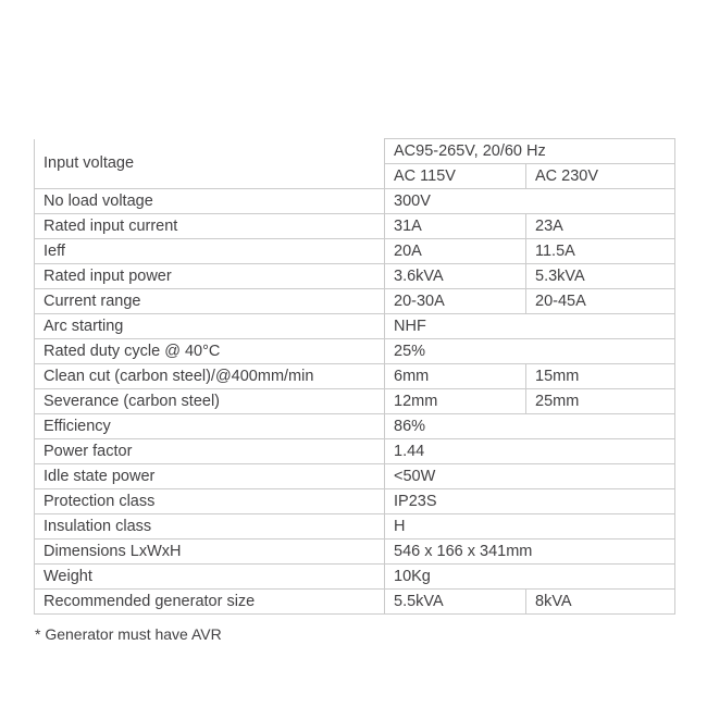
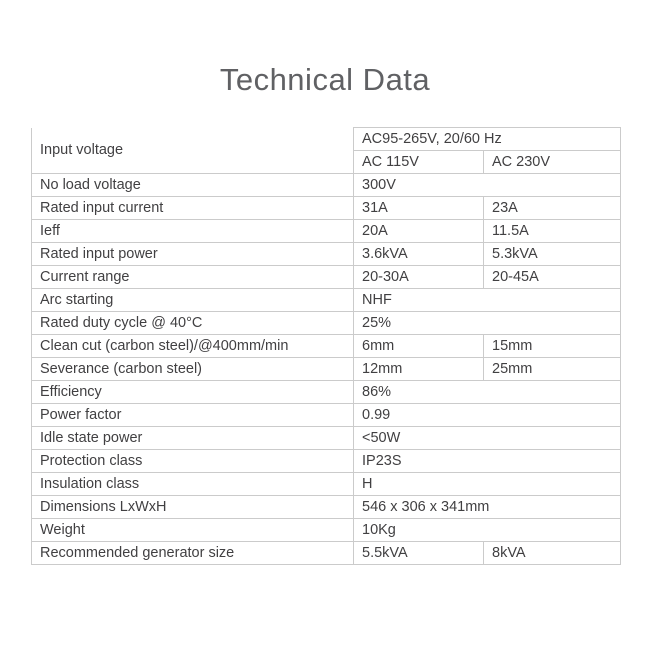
+ Technical Data
  Input voltage	AC95-265V, 20/60 Hz
  AC 115V	AC 230V
  No load voltage	300V
  Rated input current	31A	23A
  Ieff	20A	11.5A
  Rated input power	3.6kVA	5.3kVA
  Current range	20-30A	20-45A
  Arc starting	NHF
  Rated duty cycle @ 40°C	25%
  Clean cut (carbon steel)/@400mm/min	6mm	15mm
  Severance (carbon steel)	12mm	25mm
  Efficiency	86%
- Power factor	1.44
+ Power factor	0.99
  Idle state power	<50W
  Protection class	IP23S
  Insulation class	H
- Dimensions LxWxH	546 x 166 x 341mm
+ Dimensions LxWxH	546 x 306 x 341mm
  Weight	10Kg
  Recommended generator size	5.5kVA	8kVA
- * Generator must have AVR
